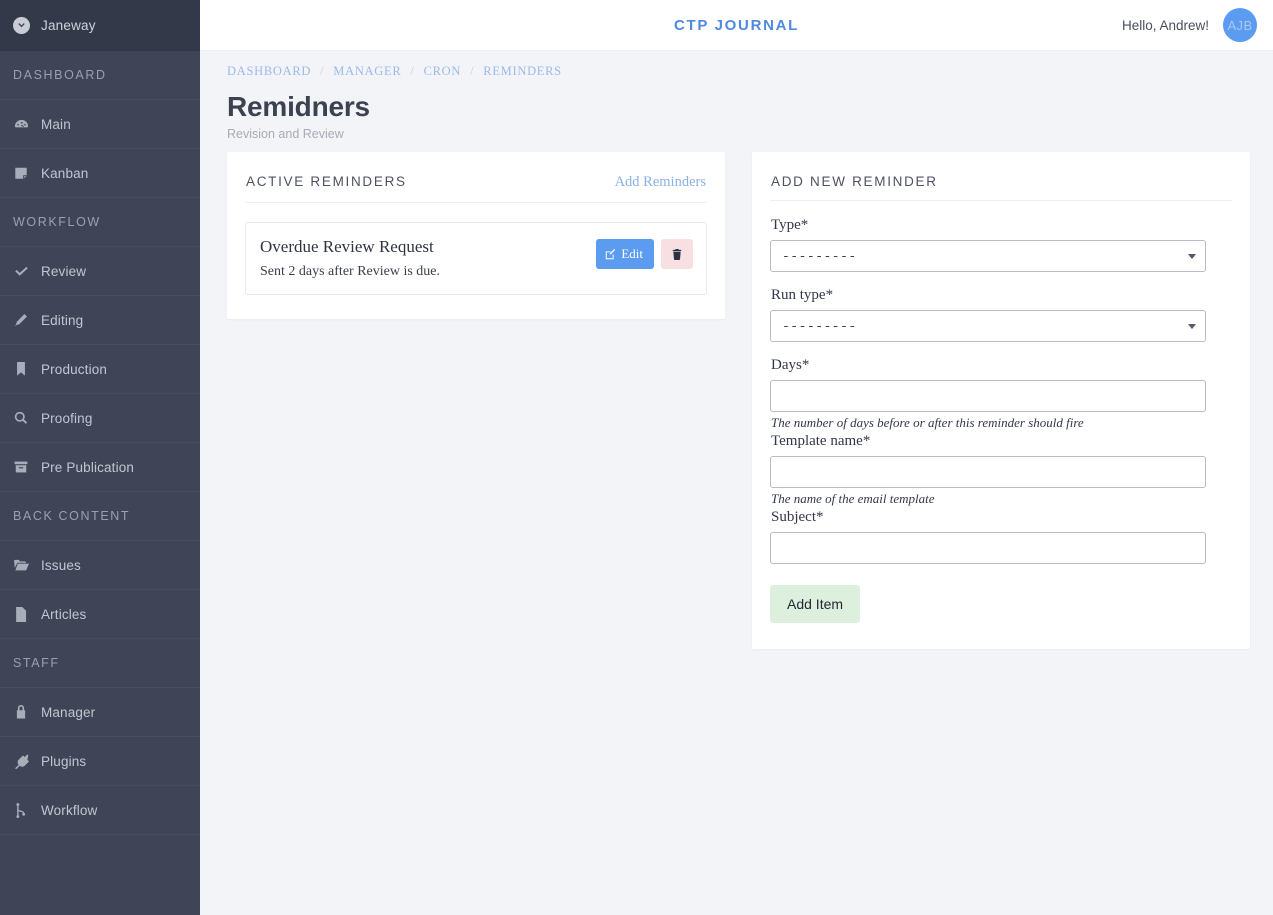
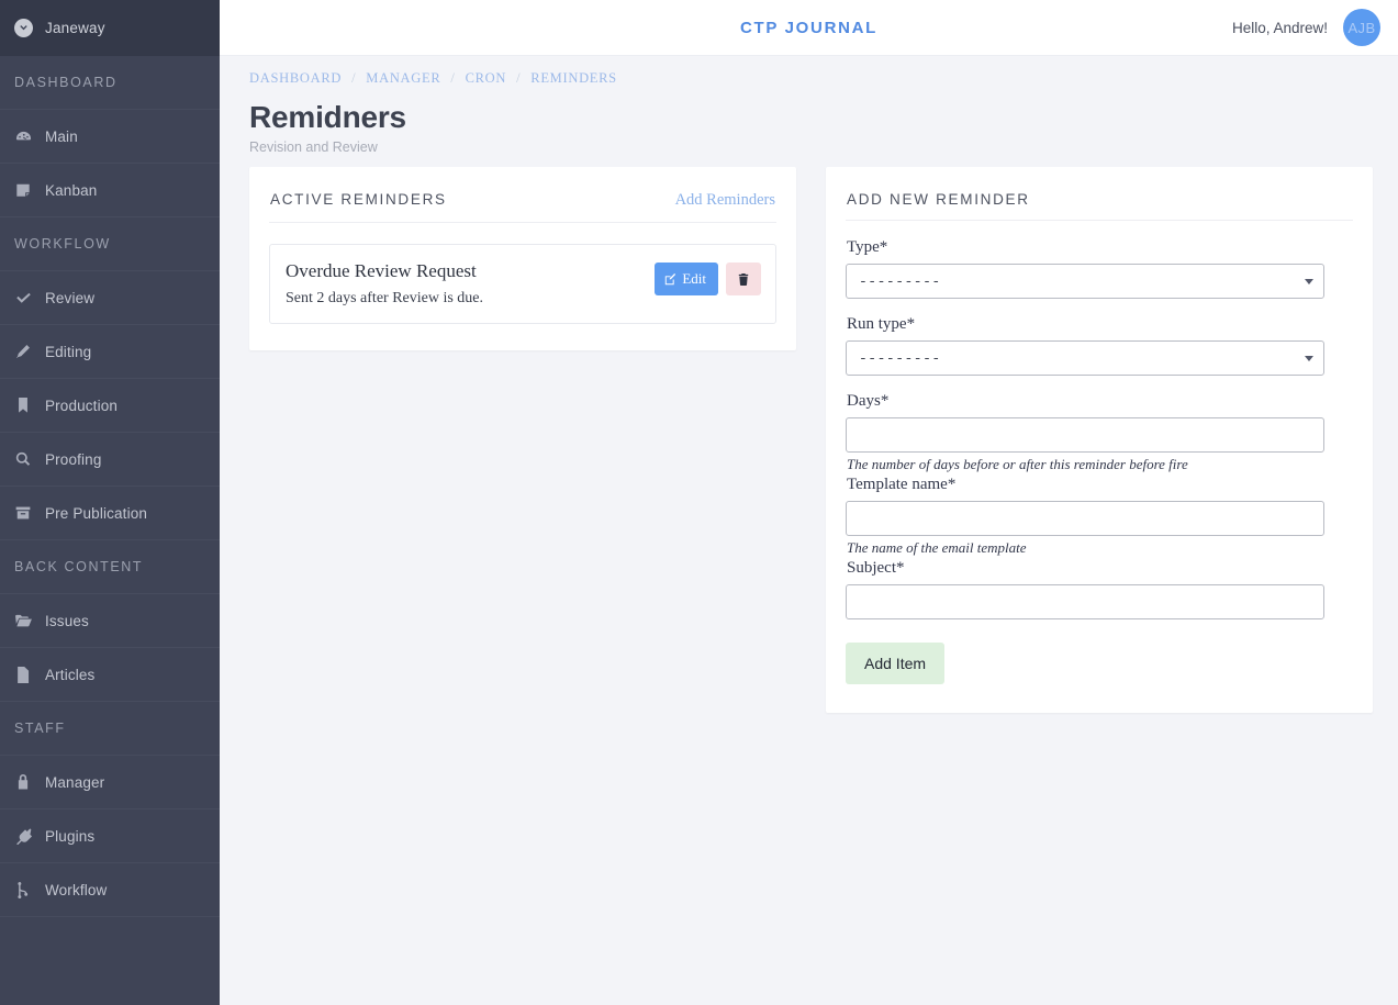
  Janeway
  DASHBOARD
  Main
  Kanban
  WORKFLOW
  Review
  Editing
  Production
  Proofing
  Pre Publication
  BACK CONTENT
  Issues
  Articles
  STAFF
  Manager
  Plugins
  Workflow
  CTP JOURNAL
  Hello, Andrew!
  AJB
  DASHBOARD
  /
  MANAGER
  /
  CRON
  /
  REMINDERS
  Remidners
  Revision and Review
  ACTIVE REMINDERS
  Add Reminders
  Overdue Review Request
  Sent 2 days after Review is due.
  Edit
  ADD NEW REMINDER
  Type*
  ---------
  Run type*
  ---------
  Days*
- The number of days before or after this reminder should fire
+ The number of days before or after this reminder before fire
  Template name*
  The name of the email template
  Subject*
  Add Item
